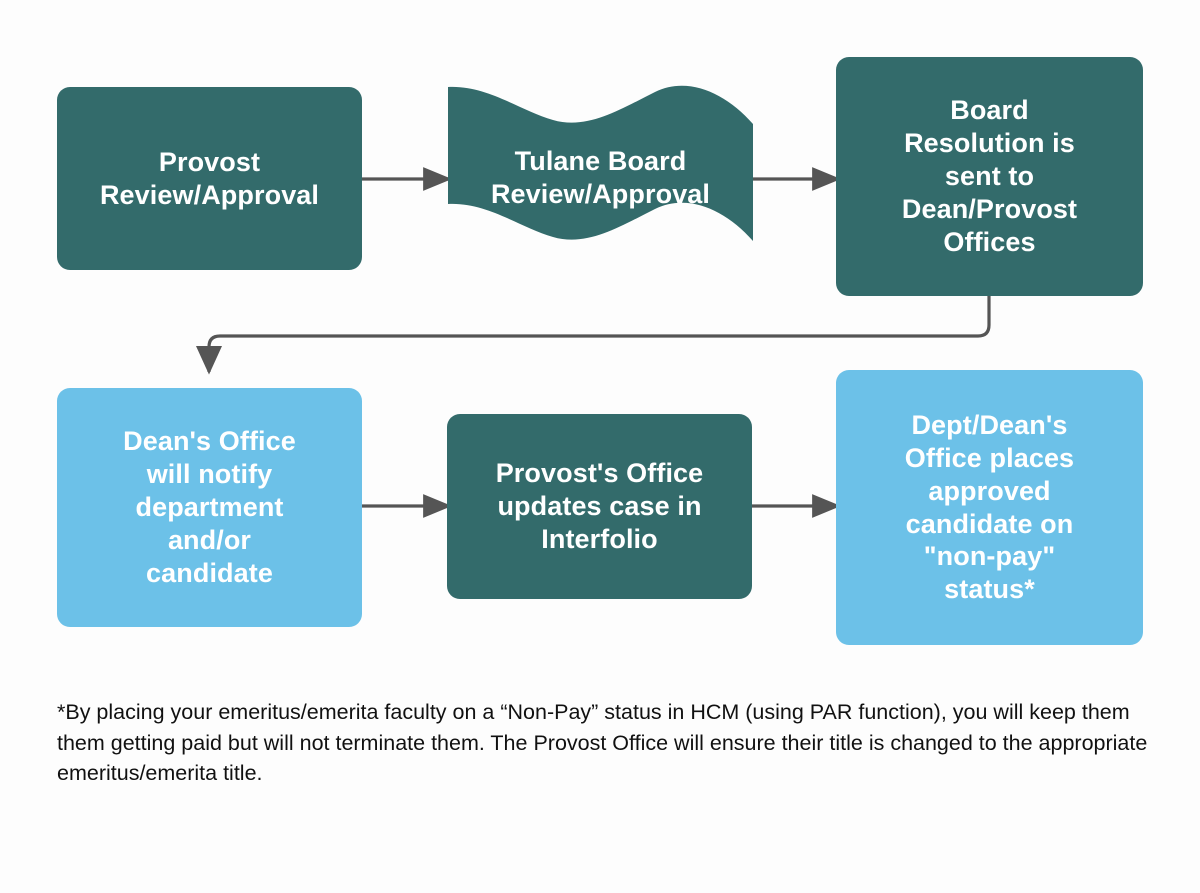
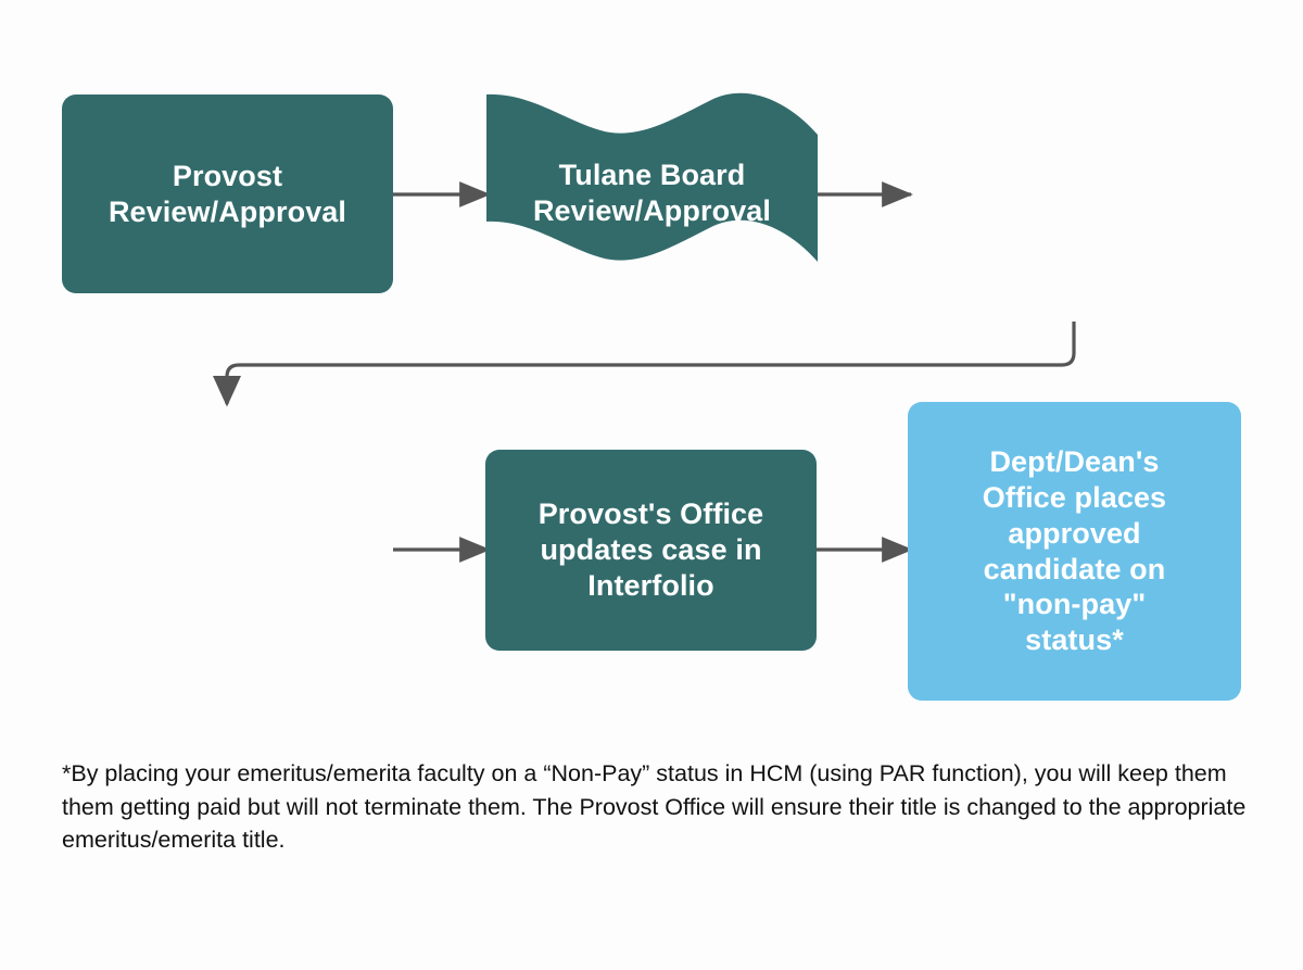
  Provost
  Review/Approval
  Tulane Board
  Review/Approval
- Board
- Resolution is
- sent to
- Dean/Provost
- Offices
- Dean's Office
- will notify
- department
- and/or
- candidate
  Provost's Office
  updates case in
  Interfolio
  Dept/Dean's
  Office places
  approved
  candidate on
  "non-pay"
  status*
  *By placing your emeritus/emerita faculty on a “Non-Pay” status in HCM (using PAR function), you will keep them them getting paid but will not terminate them. The Provost Office will ensure their title is changed to the appropriate emeritus/emerita title.
